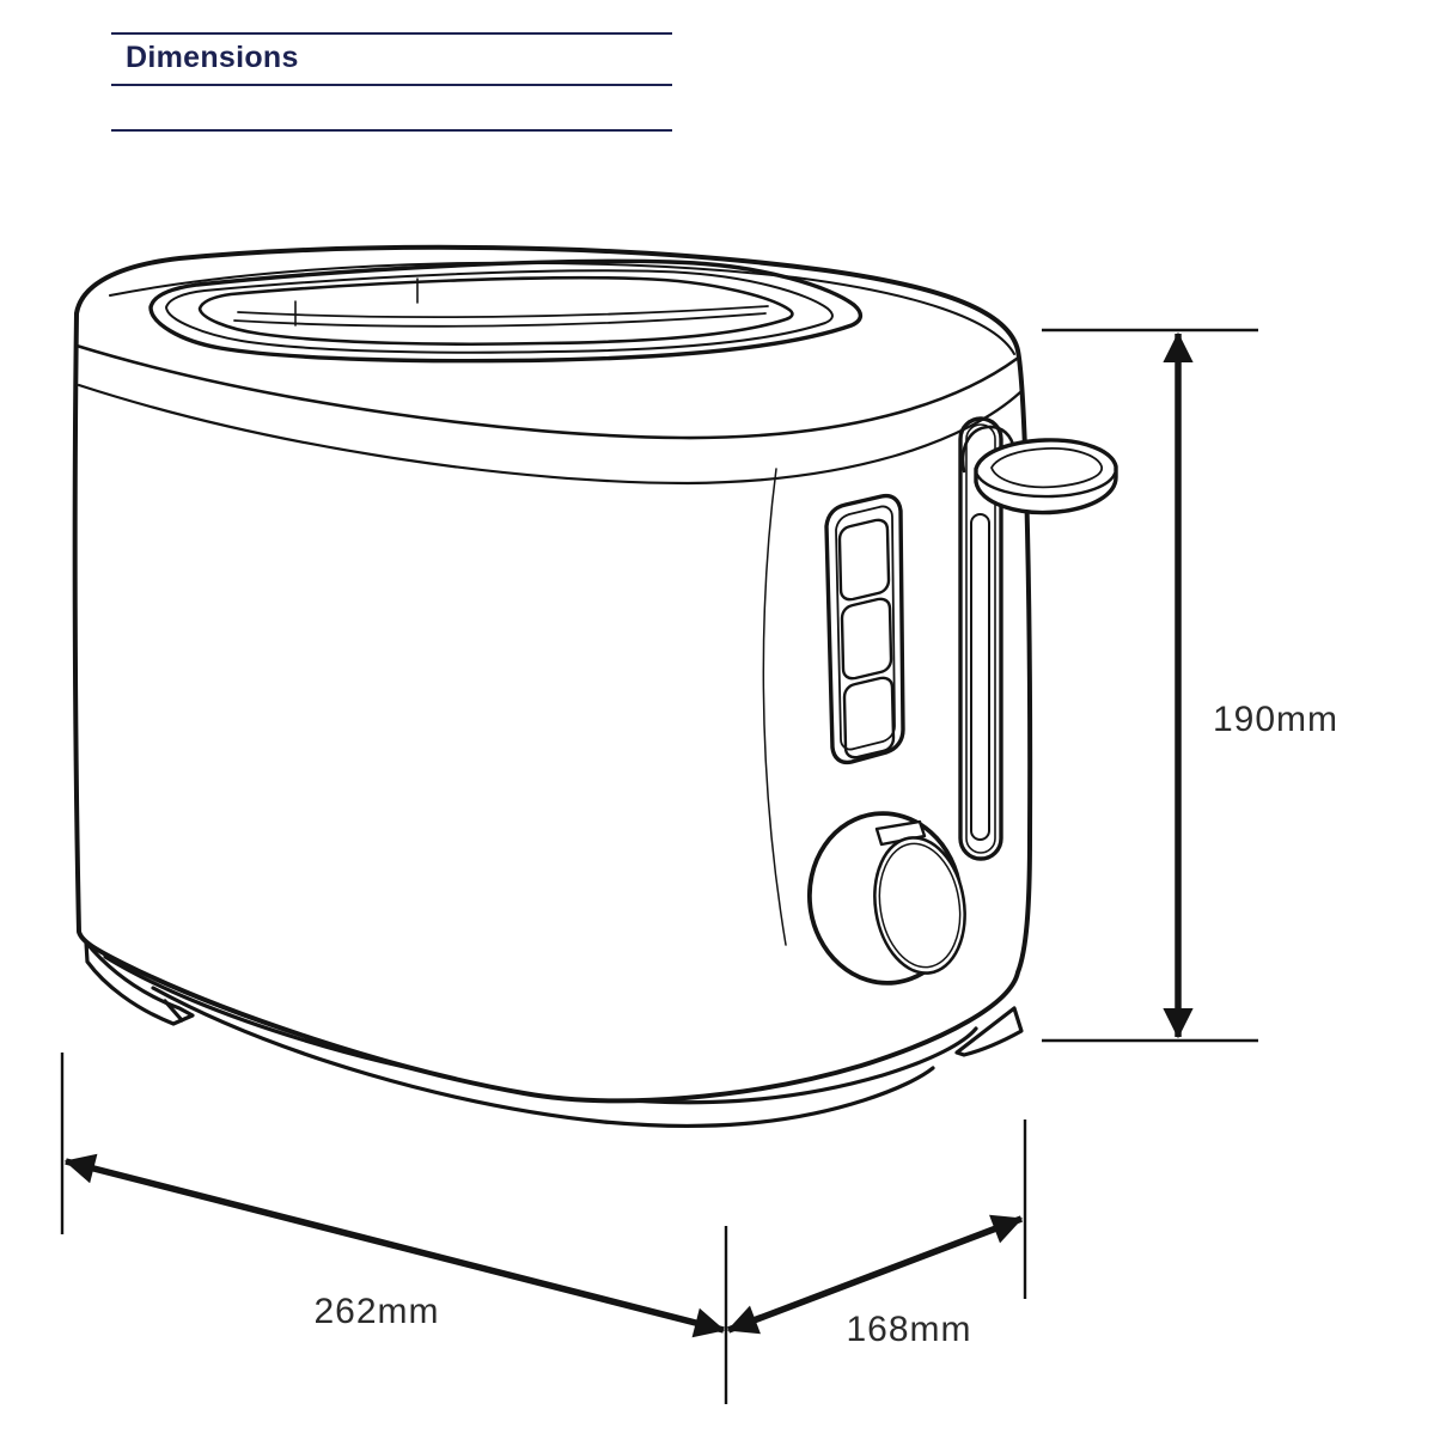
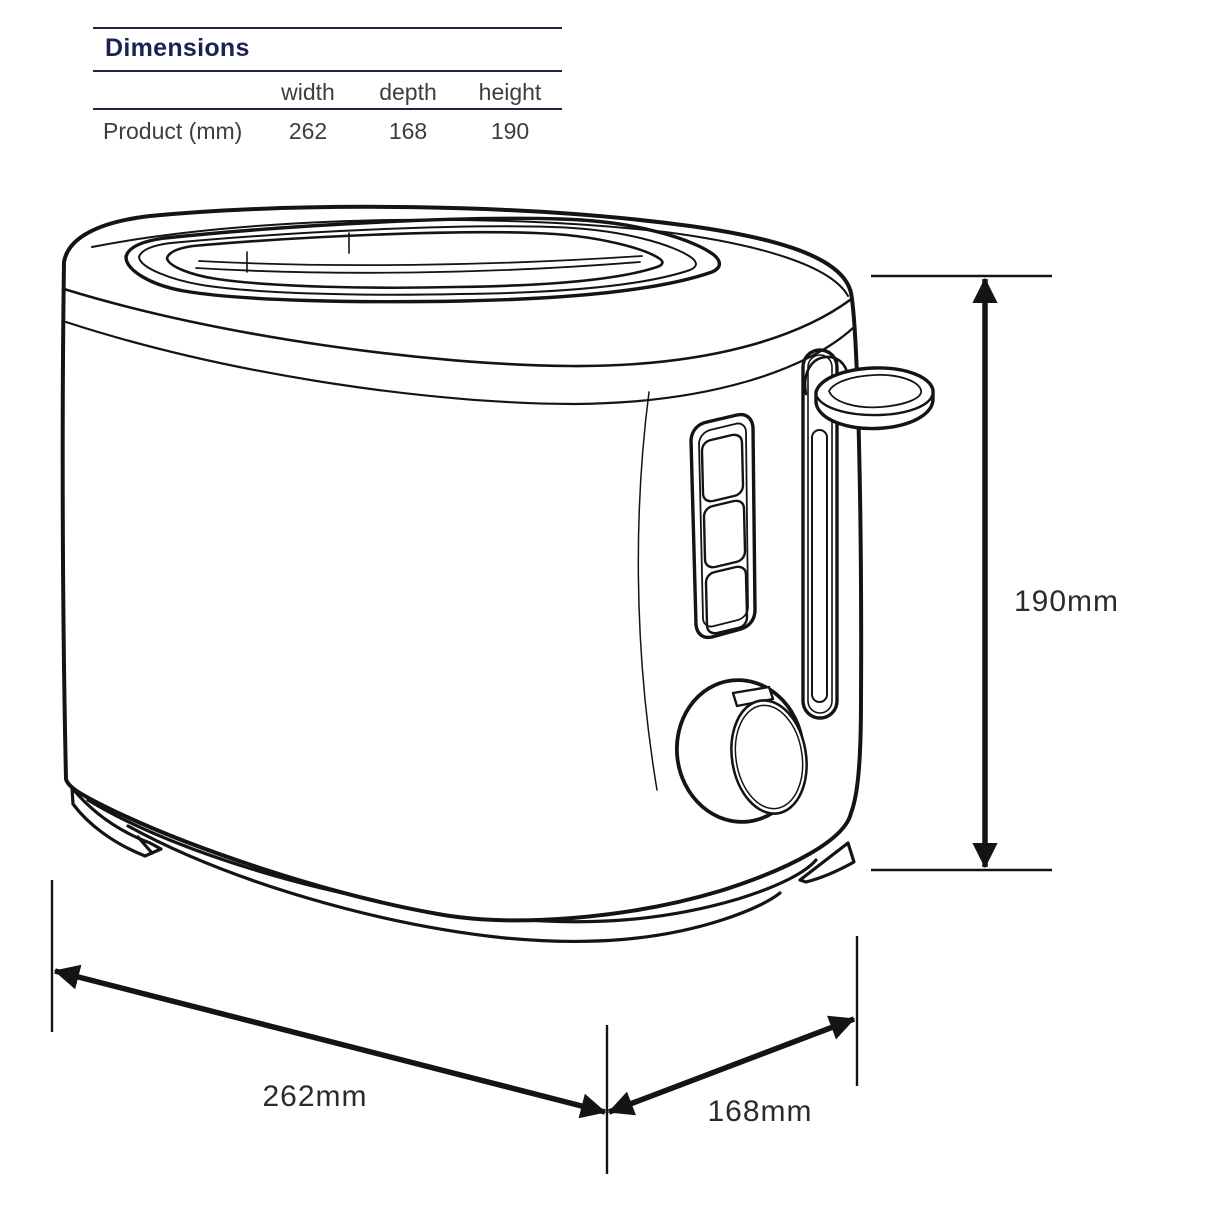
  Dimensions
+ width
+ depth
+ height
+ Product (mm)
+ 262
+ 168
+ 190
  190mm
  262mm
  168mm
